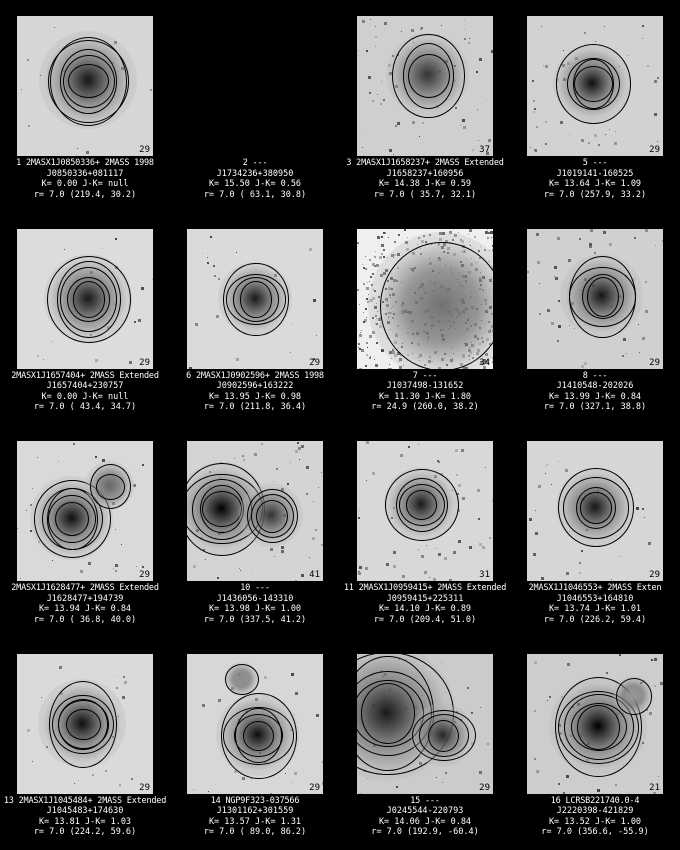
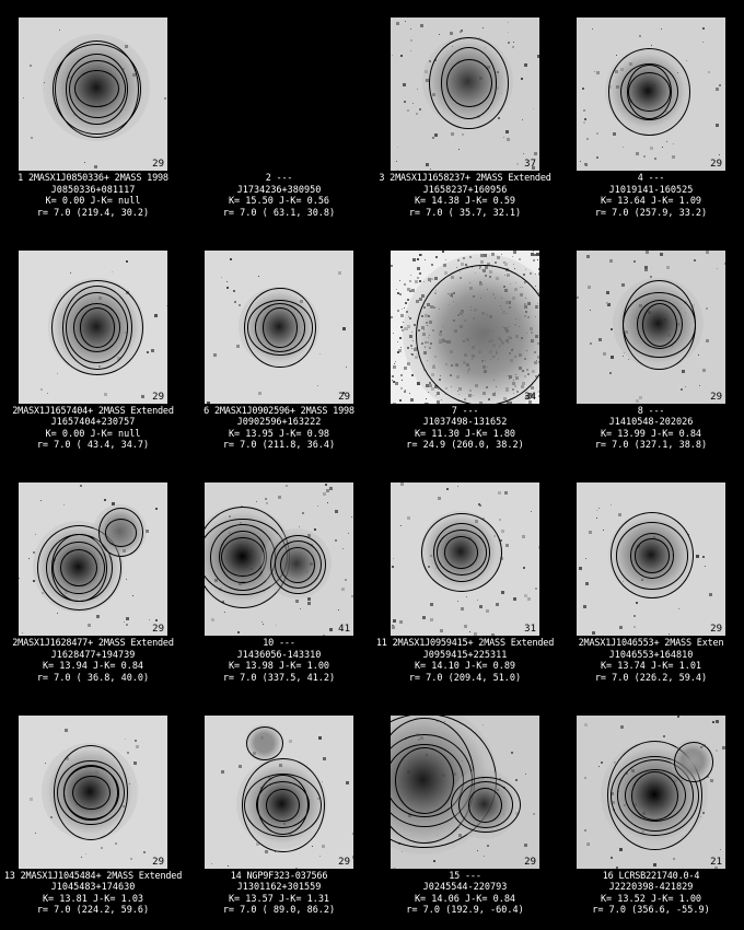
  29
  1 2MASX1J0850336+ 2MASS 1998
  J0850336+081117
  K= 0.00 J-K= null
  r= 7.0 (219.4, 30.2)
  2 ---
  J1734236+380950
  K= 15.50 J-K= 0.56
  r= 7.0 ( 63.1, 30.8)
  37
  3 2MASX1J1658237+ 2MASS Extended
  J1658237+160956
  K= 14.38 J-K= 0.59
  r= 7.0 ( 35.7, 32.1)
  29
- 5 ---
+ 4 ---
  J1019141-160525
  K= 13.64 J-K= 1.09
  r= 7.0 (257.9, 33.2)
  29
  2MASX1J1657404+ 2MASS Extended
  J1657404+230757
  K= 0.00 J-K= null
  r= 7.0 ( 43.4, 34.7)
  29
  6 2MASX1J0902596+ 2MASS 1998
  J0902596+163222
  K= 13.95 J-K= 0.98
  r= 7.0 (211.8, 36.4)
  34
  7 ---
  J1037498-131652
  K= 11.30 J-K= 1.80
  r= 24.9 (260.0, 38.2)
  29
  8 ---
  J1410548-202026
  K= 13.99 J-K= 0.84
  r= 7.0 (327.1, 38.8)
  29
  2MASX1J1628477+ 2MASS Extended
  J1628477+194739
  K= 13.94 J-K= 0.84
  r= 7.0 ( 36.8, 40.0)
  41
  10 ---
  J1436056-143310
  K= 13.98 J-K= 1.00
  r= 7.0 (337.5, 41.2)
  31
  11 2MASX1J0959415+ 2MASS Extended
  J0959415+225311
  K= 14.10 J-K= 0.89
  r= 7.0 (209.4, 51.0)
  29
  2MASX1J1046553+ 2MASS Exten
  J1046553+164810
  K= 13.74 J-K= 1.01
  r= 7.0 (226.2, 59.4)
  29
  13 2MASX1J1045484+ 2MASS Extended
  J1045483+174630
  K= 13.81 J-K= 1.03
  r= 7.0 (224.2, 59.6)
  29
  14 NGP9F323-037566
  J1301162+301559
  K= 13.57 J-K= 1.31
  r= 7.0 ( 89.0, 86.2)
  29
  15 ---
  J0245544-220793
  K= 14.06 J-K= 0.84
  r= 7.0 (192.9, -60.4)
  21
  16 LCRSB221740.0-4
  J2220398-421829
  K= 13.52 J-K= 1.00
  r= 7.0 (356.6, -55.9)
